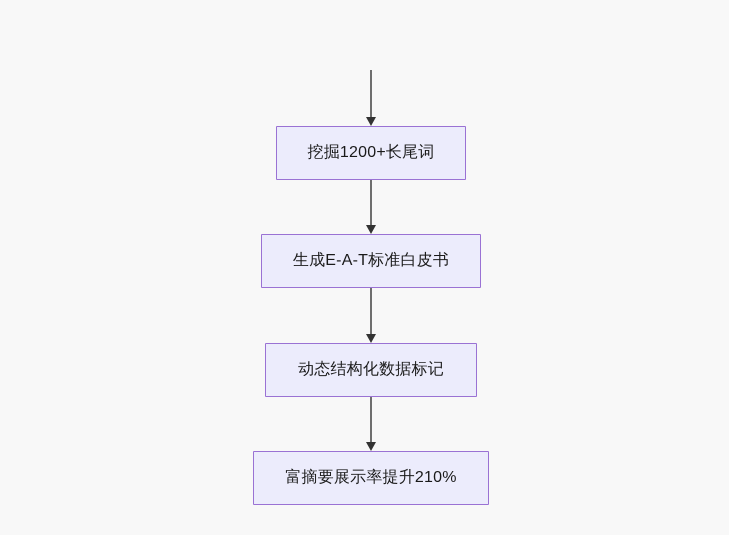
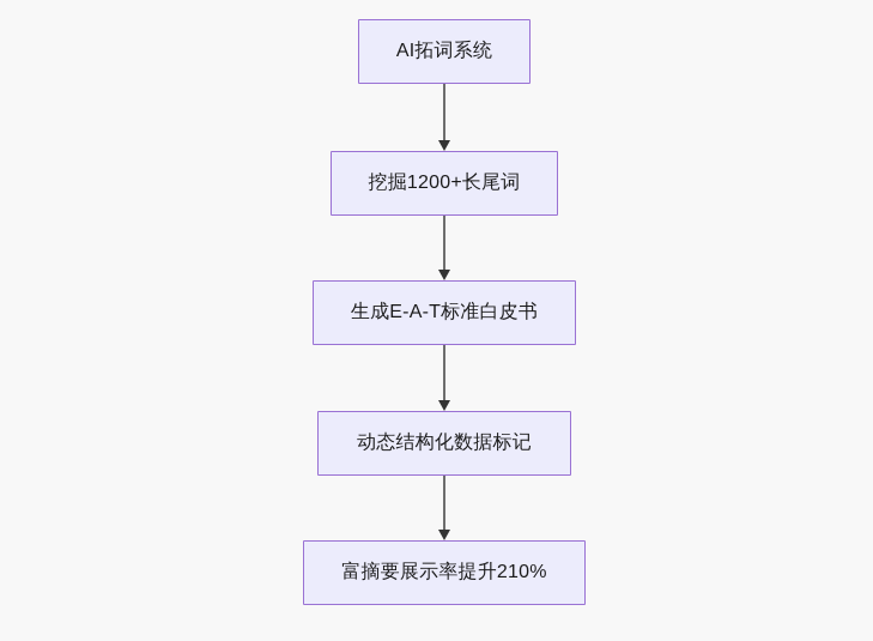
+ AI拓词系统
  挖掘1200+长尾词
  生成E-A-T标准白皮书
  动态结构化数据标记
  富摘要展示率提升210%
